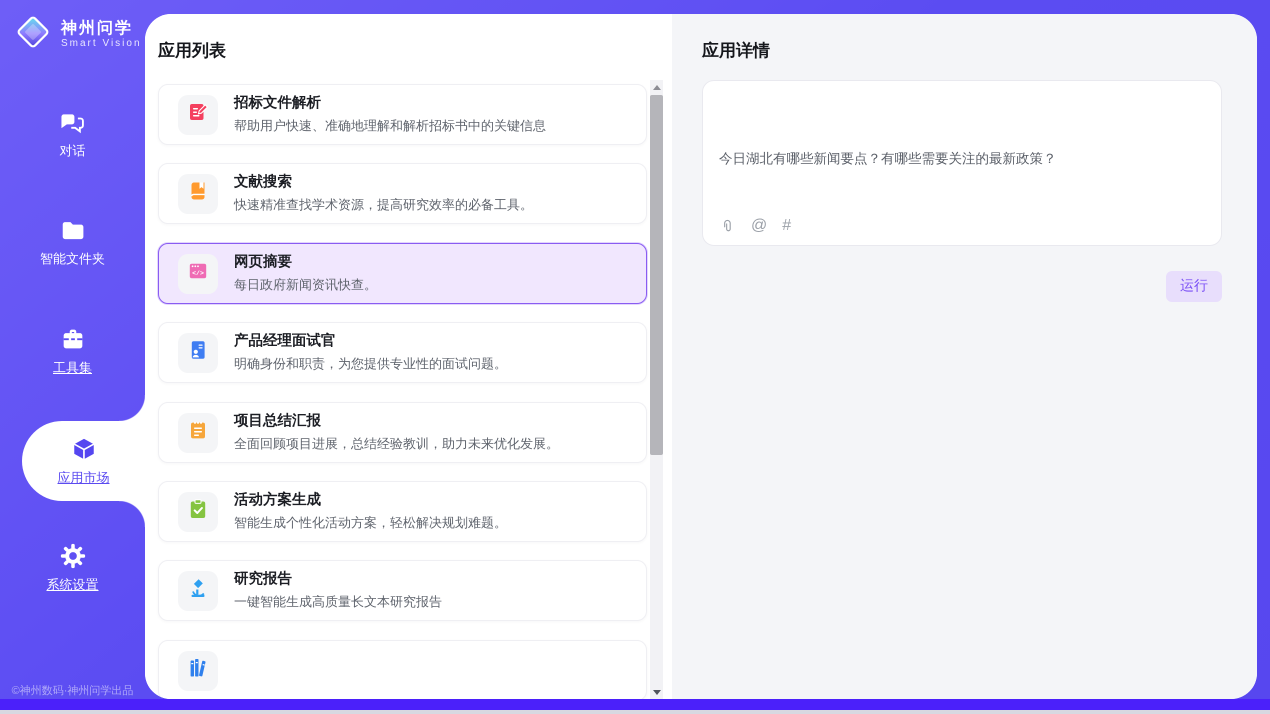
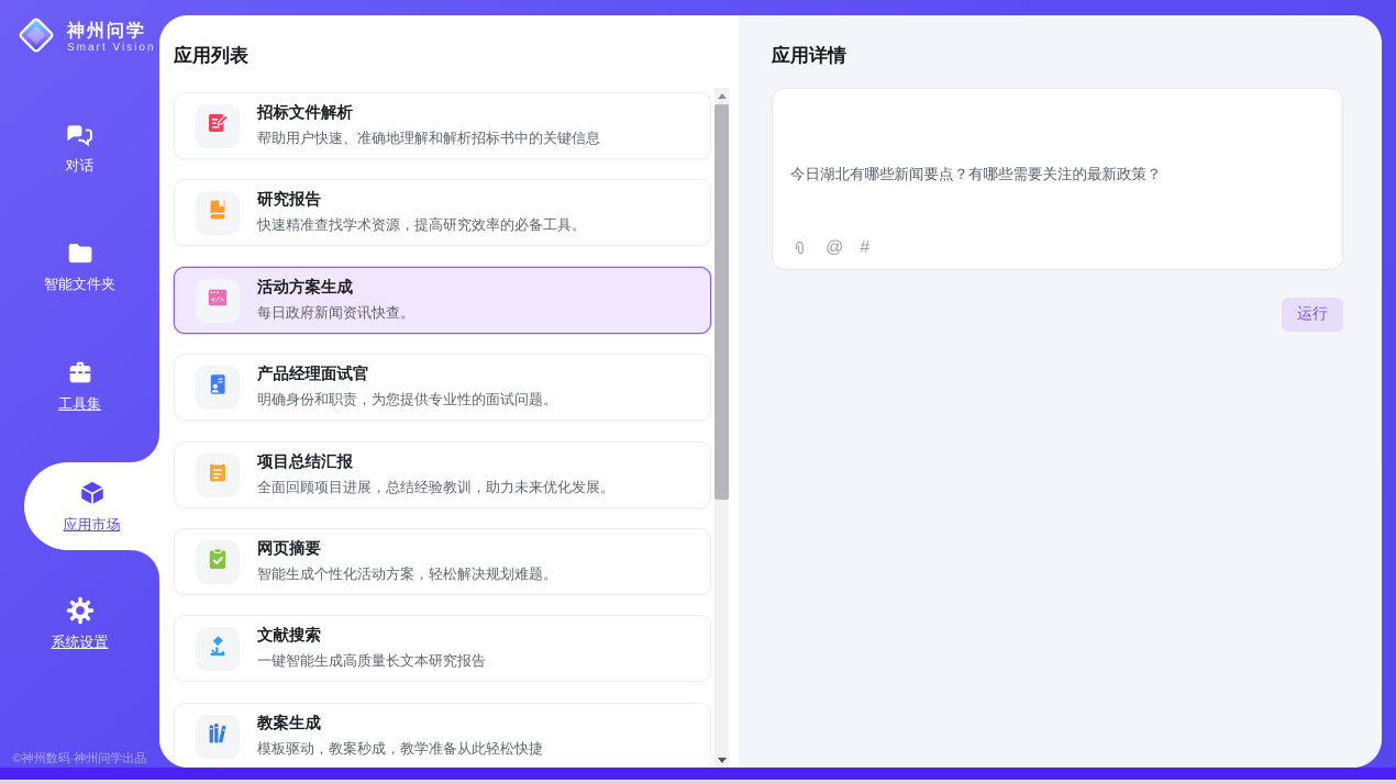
  神州问学
  Smart Vision
  对话
  智能文件夹
  工具集
  应用市场
  系统设置
  ©神州数码·神州问学出品
  应用列表
  招标文件解析
  帮助用户快速、准确地理解和解析招标书中的关键信息
- 文献搜索
+ 研究报告
  快速精准查找学术资源，提高研究效率的必备工具。
- 网页摘要
+ 活动方案生成
  每日政府新闻资讯快查。
  产品经理面试官
  明确身份和职责，为您提供专业性的面试问题。
  项目总结汇报
  全面回顾项目进展，总结经验教训，助力未来优化发展。
- 活动方案生成
+ 网页摘要
  智能生成个性化活动方案，轻松解决规划难题。
- 研究报告
+ 文献搜索
  一键智能生成高质量长文本研究报告
+ 教案生成
+ 模板驱动，教案秒成，教学准备从此轻松快捷
  应用详情
  今日湖北有哪些新闻要点？有哪些需要关注的最新政策？
  @
  #
  运行
